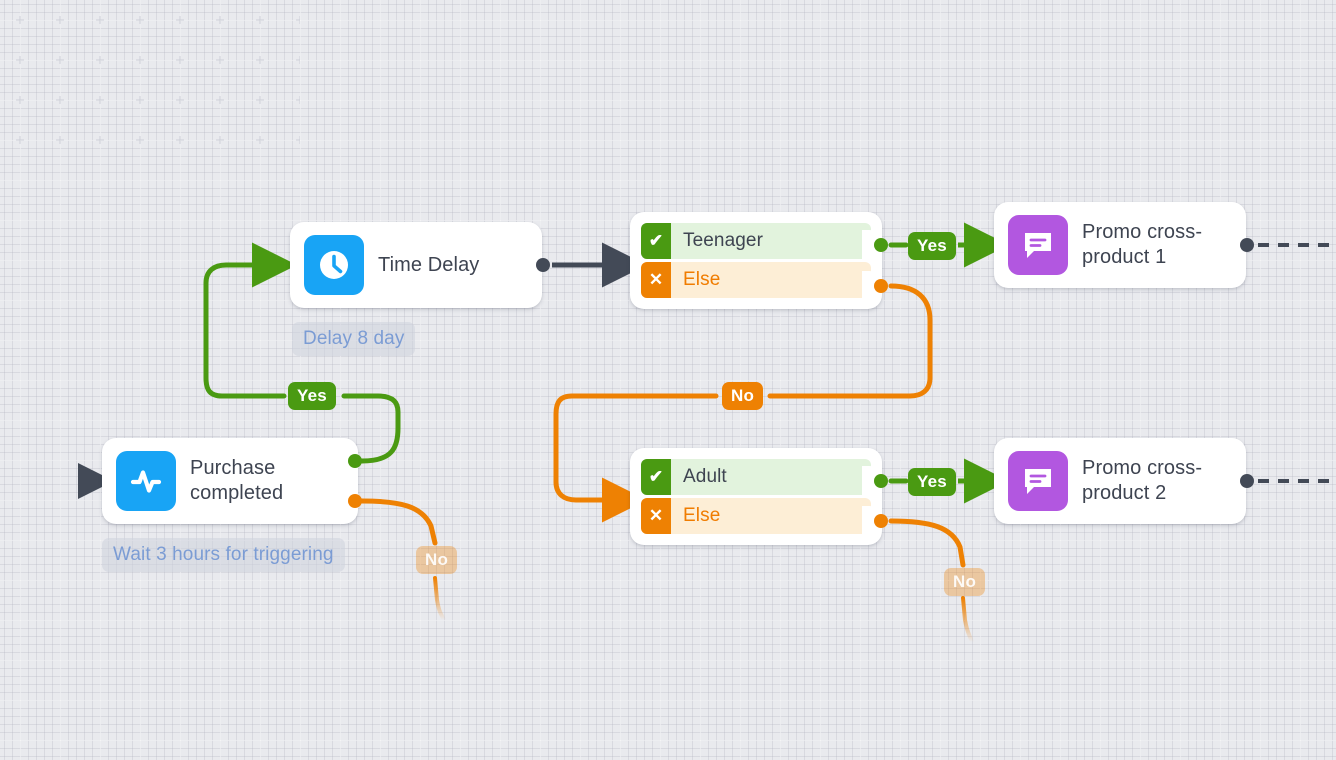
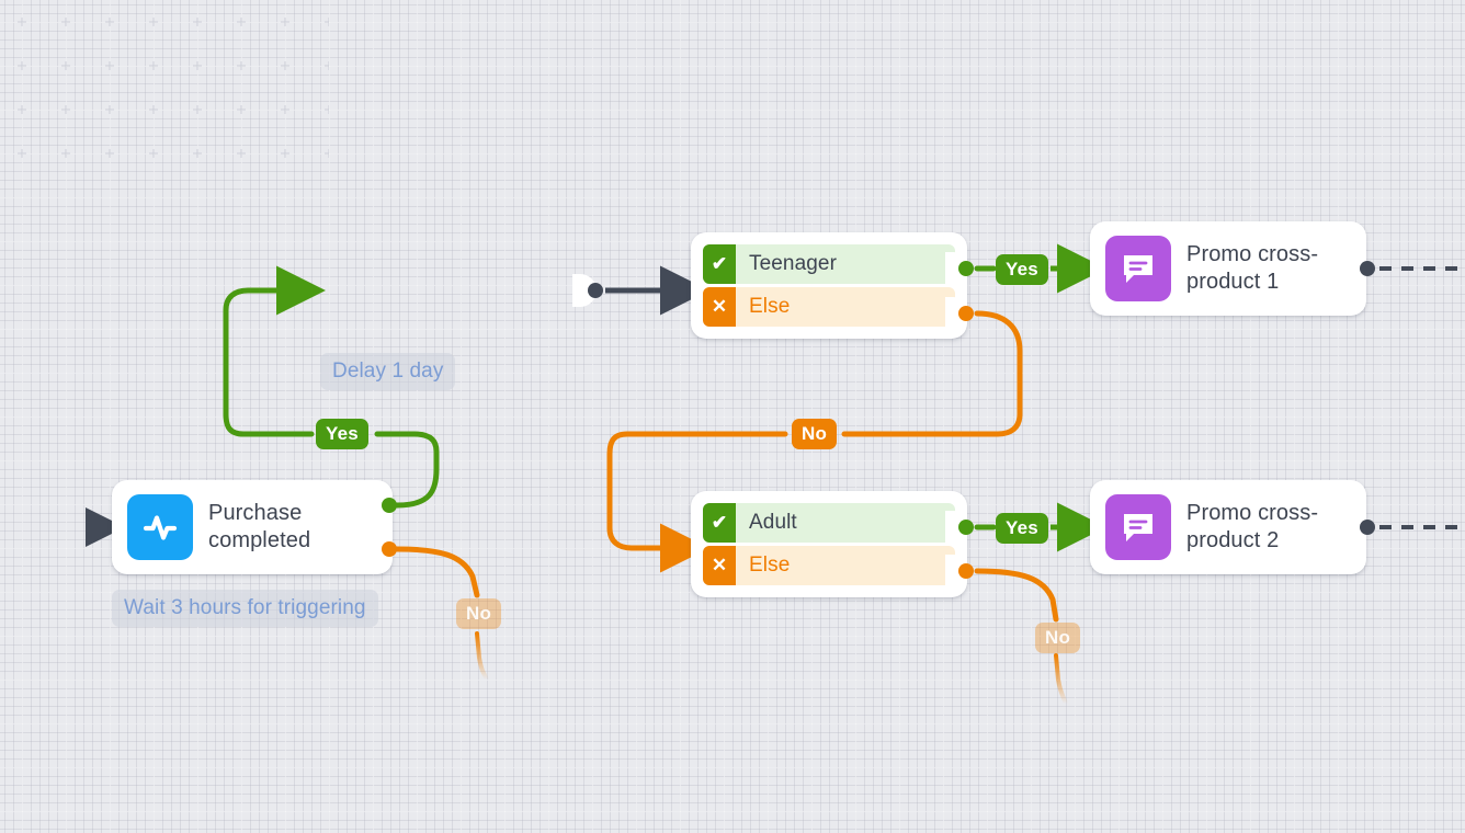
  Purchase
  completed
  Wait 3 hours for triggering
- Time Delay
- Delay 8 day
+ Delay 1 day
  ✔
  Teenager
  ✕
  Else
  ✔
  Adult
  ✕
  Else
  Promo cross-
  product 1
  Promo cross-
  product 2
  Yes
  No
  Yes
  No
  Yes
  No
